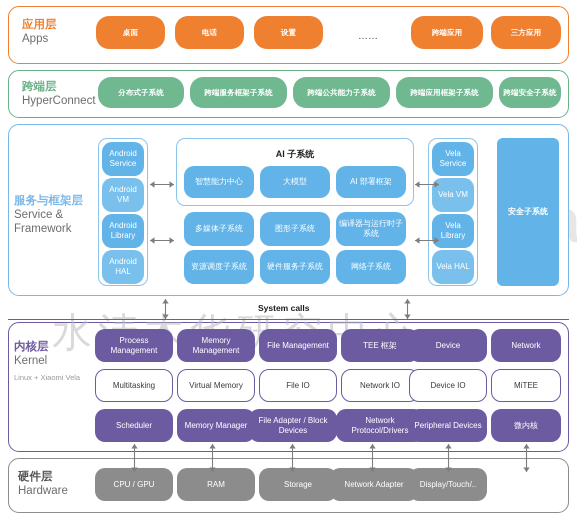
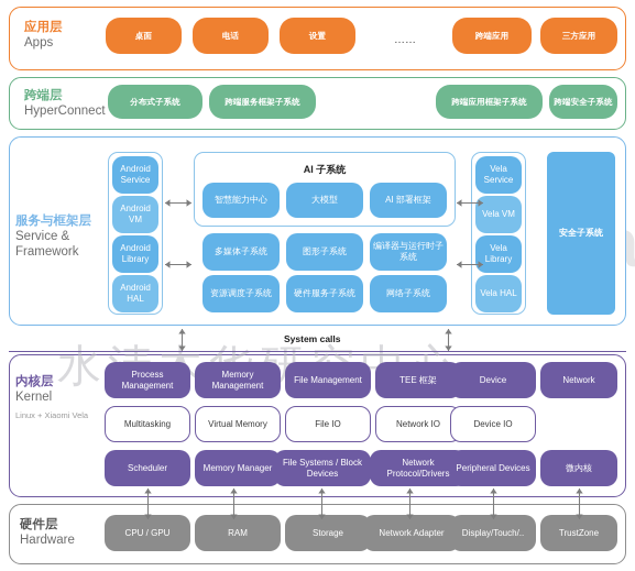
  应用层
  Apps
  桌面
  电话
  设置
  ……
  跨端应用
  三方应用
  跨端层
  HyperConnect
  分布式子系统
  跨端服务框架子系统
- 跨端公共能力子系统
  跨端应用框架子系统
  跨端安全子系统
  服务与框架层
  Service &
  Framework
  Android Service
  Android VM
  Android Library
  Android HAL
  AI 子系统
  智慧能力中心
  大模型
  AI 部署框架
  多媒体子系统
  图形子系统
  编译器与运行时子系统
  资源调度子系统
  硬件服务子系统
  网络子系统
  Vela Service
  Vela VM
  Vela Library
  Vela HAL
  安全子系统
  System calls
  内核层
  Kernel
  Linux + Xiaomi Vela
  Process Management
  Memory Management
  File Management
  TEE 框架
  Device
  Network
  Multitasking
  Virtual Memory
  File IO
  Network IO
  Device IO
- MiTEE
  Scheduler
  Memory Manager
- File Adapter / Block Devices
+ File Systems / Block Devices
  Network Protocol/Drivers
  Peripheral Devices
  微内核
  硬件层
  Hardware
  CPU / GPU
  RAM
  Storage
  Network Adapter
  Display/Touch/..
+ TrustZone
